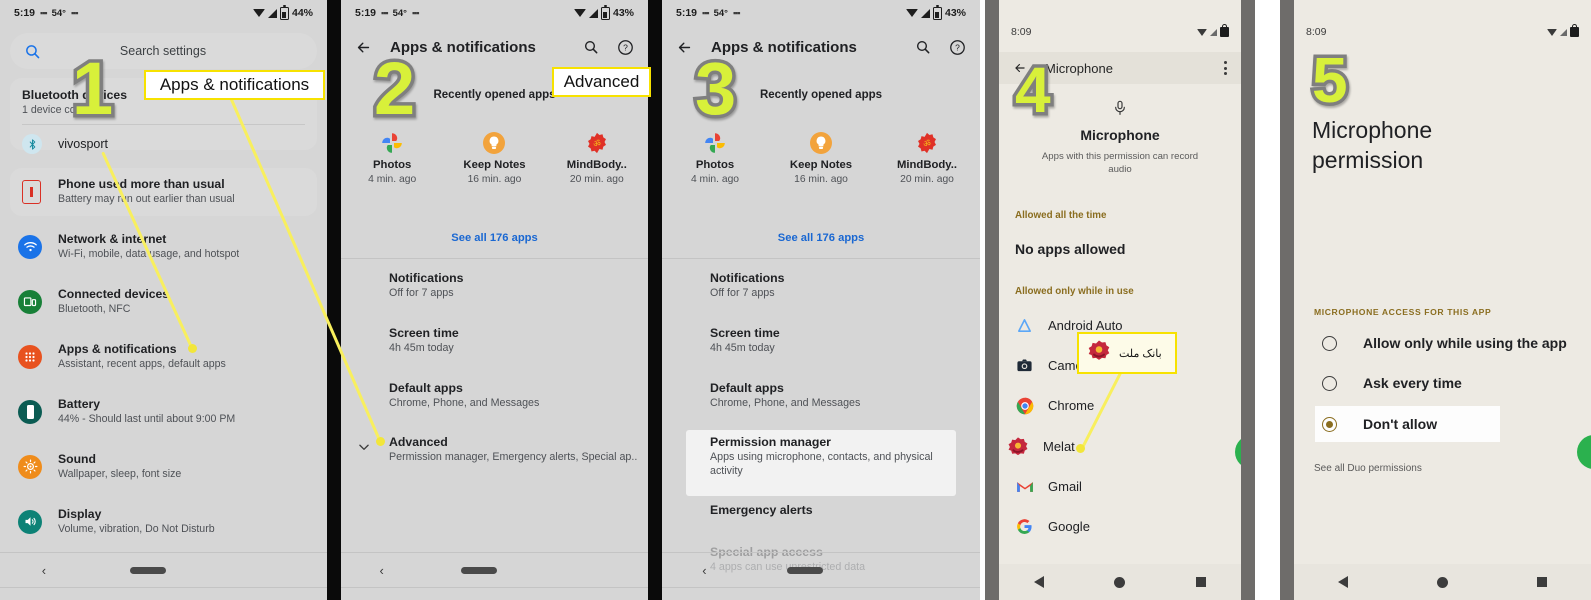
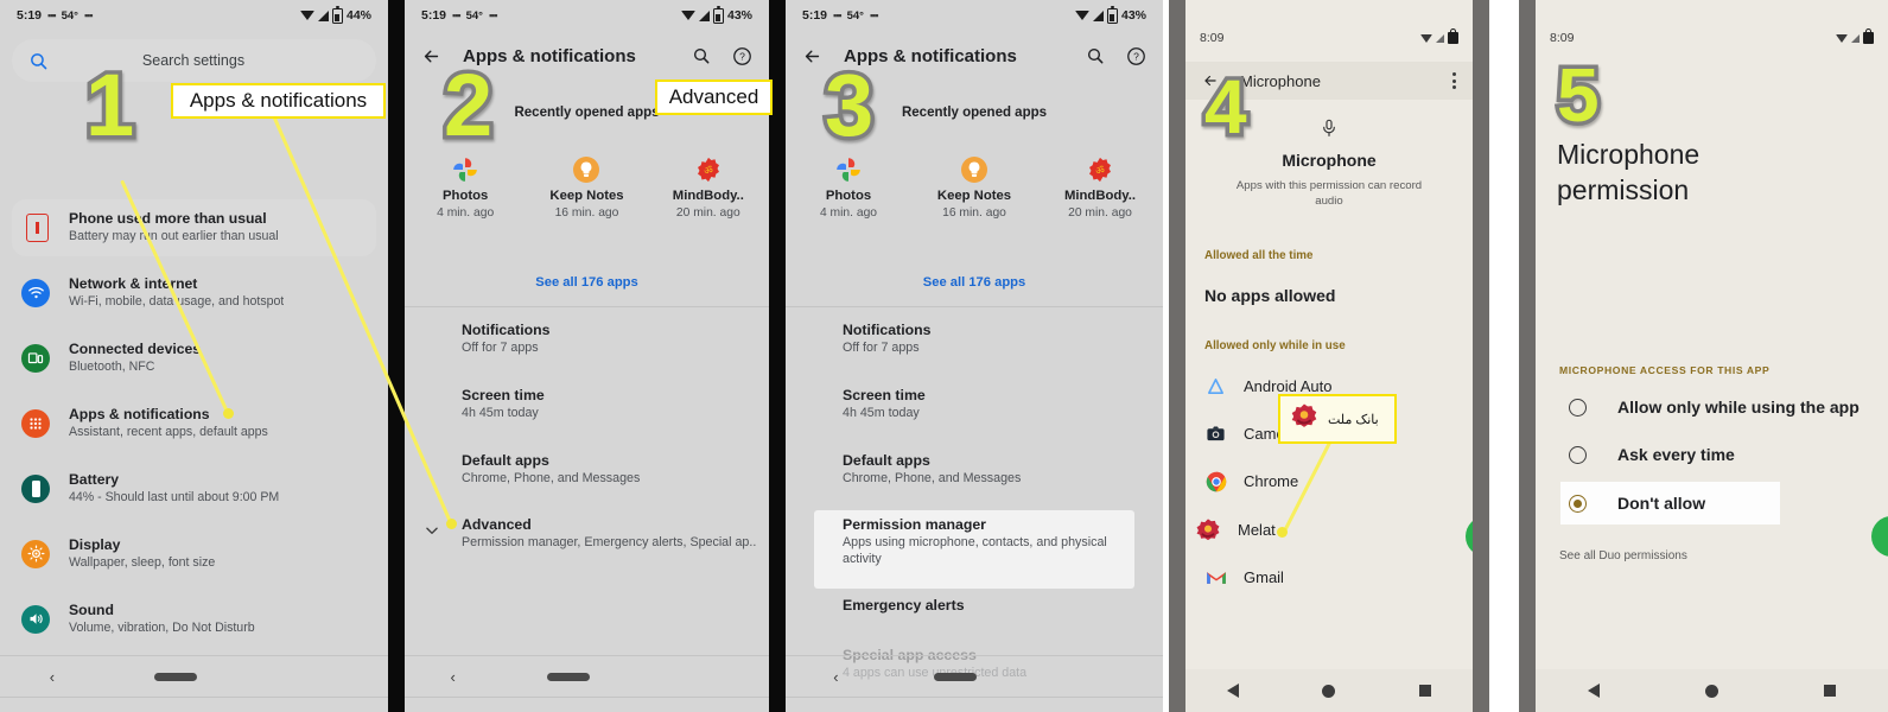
  5:19
  ▪▪▪
  54°
  ▪▪▪
  44%
  Search settings
- Bluetooth devices
- 1 device connected
- vivosport
  Phone usd more than usual
  Battery may rn out earlier than usual
  Network & intrnet
  Wi-Fi, mobile, data usage, and hotspot
  Connected device
  Bluetooth, NFC
  Apps & notifications
  Assistant, recent apps, default apps
  Battery
  44% - Should last until about 9:00 PM
- Sound
+ Display
  Wallpaper, sleep, font size
- Display
+ Sound
  Volume, vibration, Do Not Disturb
  ‹
  1
  Apps & notifications
  5:19
  ▪▪▪
  54°
  ▪▪▪
  43%
  Apps & notifications
  ?
  Recently opened app
  Photos
  4 min. ago
  Keep Notes
  16 min. ago
  ॐ
  MindBody..
  20 min. ago
  See all 176 apps
  Notifications
  Off for 7 apps
  Screen time
  4h 45m today
  Default apps
  Chrome, Phone, and Messages
  Advanced
  Permission manager, Emergency alerts, Special ap..
  ‹
  2
  Advanced
  5:19
  ▪▪▪
  54°
  ▪▪▪
  43%
  Apps & notifications
  ?
  Recently opened apps
  Photos
  4 min. ago
  Keep Notes
  16 min. ago
  ॐ
  MindBody..
  20 min. ago
  See all 176 apps
  Notifications
  Off for 7 apps
  Screen time
  4h 45m today
  Default apps
  Chrome, Phone, and Messages
  Permission manager
  Apps using microphone, contacts, and physical activity
  Emergency alerts
  Special app access
  4 apps can usected data
  ‹
  3
  8:09
  Microphone
  Microphone
  Apps with this permission can record audio
  Allowed all the time
  No apps allowed
  Allowed only while in use
  Android Auto
  Chrome
  Melat
  Gmail
- Google
  4
  بانک ملت
  8:09
  Microphone
  permission
  MICROPHONE ACCESS FOR THIS APP
  Allow only while using the app
  Ask every time
  Don't allow
  See all Duo permissions
  5
